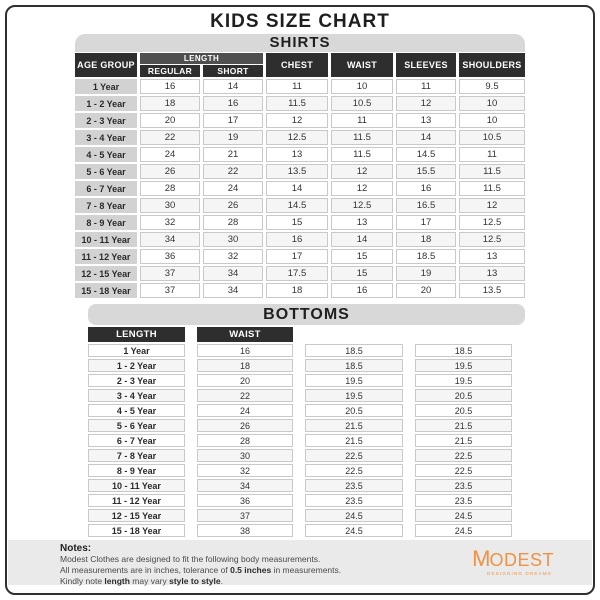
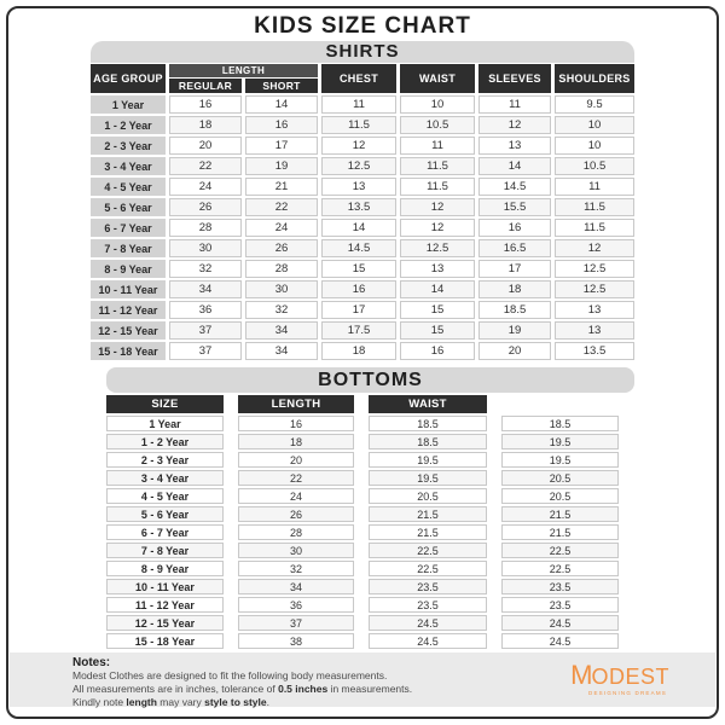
  KIDS SIZE CHART
  SHIRTS
  AGE GROUP
  LENGTH
  REGULAR
  SHORT
  CHEST
  WAIST
  SLEEVES
  SHOULDERS
  1 Year
  16
  14
  11
  10
  11
  9.5
  1 - 2 Year
  18
  16
  11.5
  10.5
  12
  10
  2 - 3 Year
  20
  17
  12
  11
  13
  10
  3 - 4 Year
  22
  19
  12.5
  11.5
  14
  10.5
  4 - 5 Year
  24
  21
  13
  11.5
  14.5
  11
  5 - 6 Year
  26
  22
  13.5
  12
  15.5
  11.5
  6 - 7 Year
  28
  24
  14
  12
  16
  11.5
  7 - 8 Year
  30
  26
  14.5
  12.5
  16.5
  12
  8 - 9 Year
  32
  28
  15
  13
  17
  12.5
  10 - 11 Year
  34
  30
  16
  14
  18
  12.5
  11 - 12 Year
  36
  32
  17
  15
  18.5
  13
  12 - 15 Year
  37
  34
  17.5
  15
  19
  13
  15 - 18 Year
  37
  34
  18
  16
  20
  13.5
  BOTTOMS
+ SIZE
  LENGTH
  WAIST
  1 Year
  16
  18.5
  18.5
  1 - 2 Year
  18
  18.5
  19.5
  2 - 3 Year
  20
  19.5
  19.5
  3 - 4 Year
  22
  19.5
  20.5
  4 - 5 Year
  24
  20.5
  20.5
  5 - 6 Year
  26
  21.5
  21.5
  6 - 7 Year
  28
  21.5
  21.5
  7 - 8 Year
  30
  22.5
  22.5
  8 - 9 Year
  32
  22.5
  22.5
  10 - 11 Year
  34
  23.5
  23.5
  11 - 12 Year
  36
  23.5
  23.5
  12 - 15 Year
  37
  24.5
  24.5
  15 - 18 Year
  38
  24.5
  24.5
  Notes:
  Modest Clothes are designed to fit the following body measurements.
  All measurements are in inches, tolerance of 0.5 inches in measurements.
  Kindly note length may vary style to style.
  MODEST
